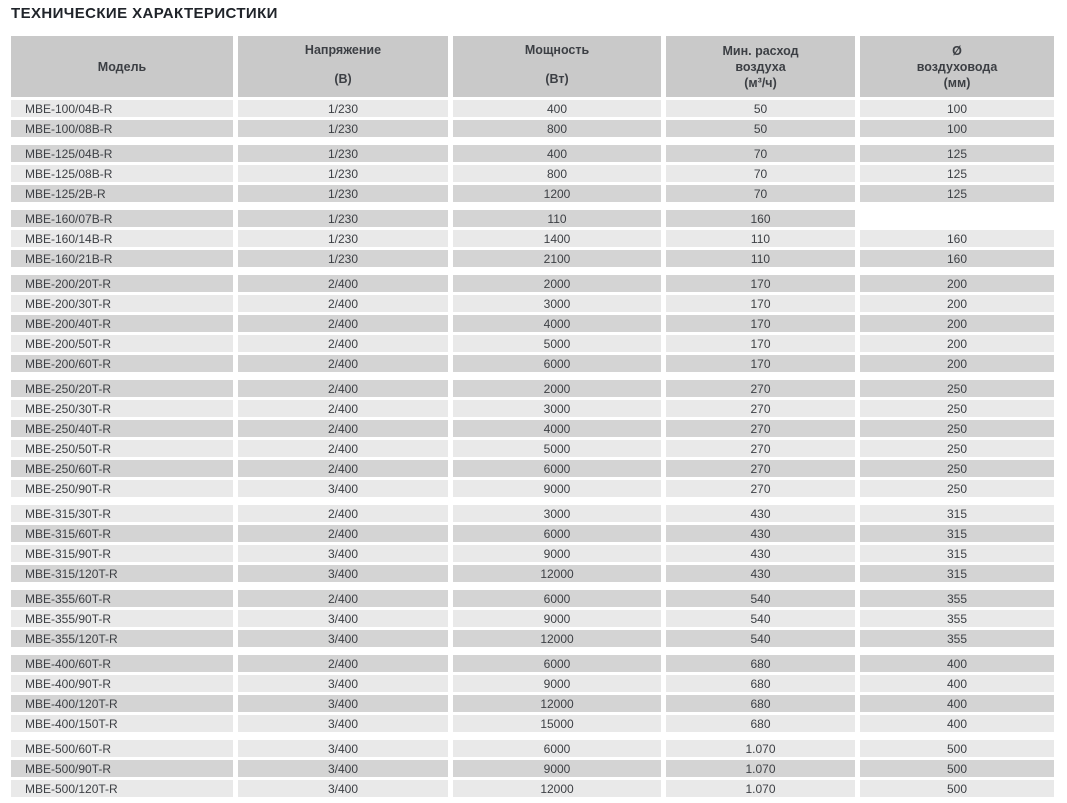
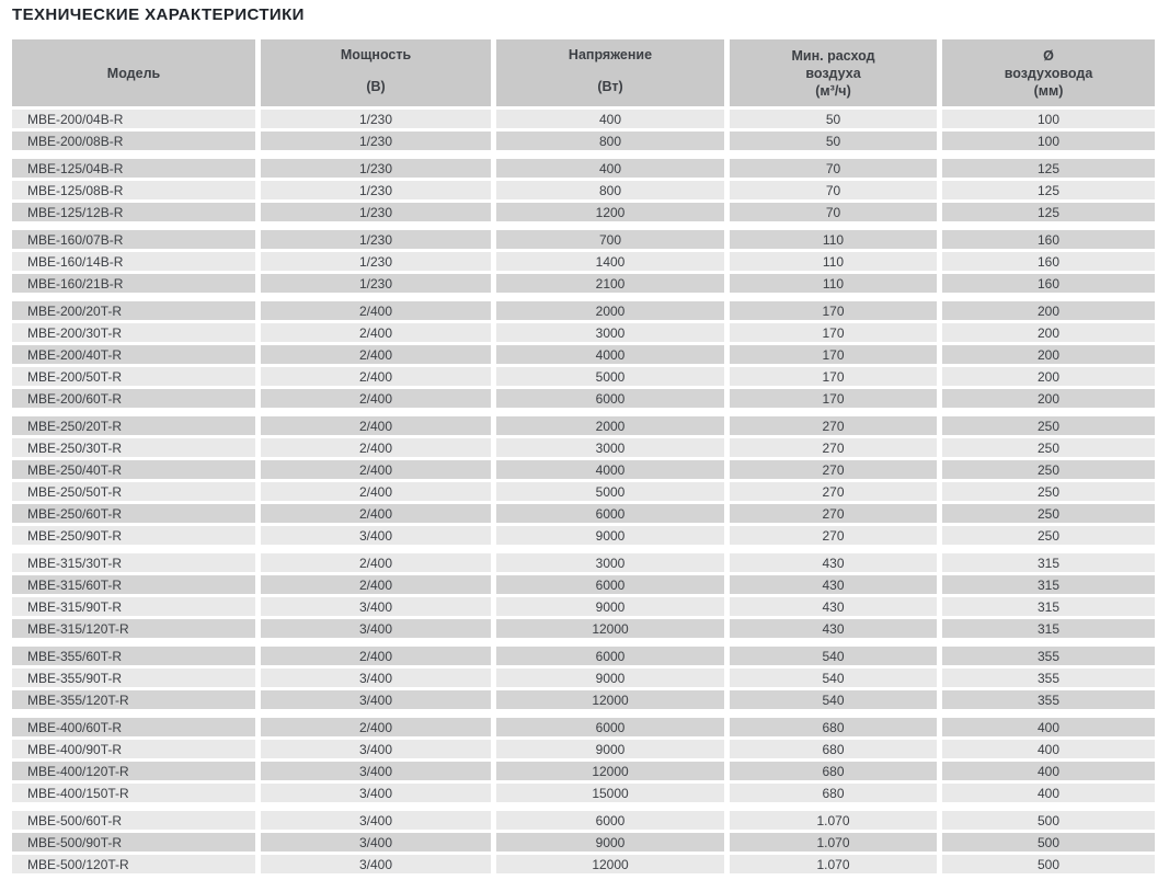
  ТЕХНИЧЕСКИЕ ХАРАКТЕРИСТИКИ
  Модель
- Напряжение
+ Мощность
  (В)
- Мощность
+ Напряжение
  (Вт)
  Мин. расход
  воздуха
  (м³/ч)
  Ø
  воздуховода
  (мм)
- MBE-100/04B-R
+ MBE-200/04B-R
  1/230
  400
  50
  100
- MBE-100/08B-R
+ MBE-200/08B-R
  1/230
  800
  50
  100
  MBE-125/04B-R
  1/230
  400
  70
  125
  MBE-125/08B-R
  1/230
  800
  70
  125
- MBE-125/2B-R
+ MBE-125/12B-R
  1/230
  1200
  70
  125
  MBE-160/07B-R
  1/230
+ 700
  110
  160
  MBE-160/14B-R
  1/230
  1400
  110
  160
  MBE-160/21B-R
  1/230
  2100
  110
  160
  MBE-200/20T-R
  2/400
  2000
  170
  200
  MBE-200/30T-R
  2/400
  3000
  170
  200
  MBE-200/40T-R
  2/400
  4000
  170
  200
  MBE-200/50T-R
  2/400
  5000
  170
  200
  MBE-200/60T-R
  2/400
  6000
  170
  200
  MBE-250/20T-R
  2/400
  2000
  270
  250
  MBE-250/30T-R
  2/400
  3000
  270
  250
  MBE-250/40T-R
  2/400
  4000
  270
  250
  MBE-250/50T-R
  2/400
  5000
  270
  250
  MBE-250/60T-R
  2/400
  6000
  270
  250
  MBE-250/90T-R
  3/400
  9000
  270
  250
  MBE-315/30T-R
  2/400
  3000
  430
  315
  MBE-315/60T-R
  2/400
  6000
  430
  315
  MBE-315/90T-R
  3/400
  9000
  430
  315
  MBE-315/120T-R
  3/400
  12000
  430
  315
  MBE-355/60T-R
  2/400
  6000
  540
  355
  MBE-355/90T-R
  3/400
  9000
  540
  355
  MBE-355/120T-R
  3/400
  12000
  540
  355
  MBE-400/60T-R
  2/400
  6000
  680
  400
  MBE-400/90T-R
  3/400
  9000
  680
  400
  MBE-400/120T-R
  3/400
  12000
  680
  400
  MBE-400/150T-R
  3/400
  15000
  680
  400
  MBE-500/60T-R
  3/400
  6000
  1.070
  500
  MBE-500/90T-R
  3/400
  9000
  1.070
  500
  MBE-500/120T-R
  3/400
  12000
  1.070
  500
